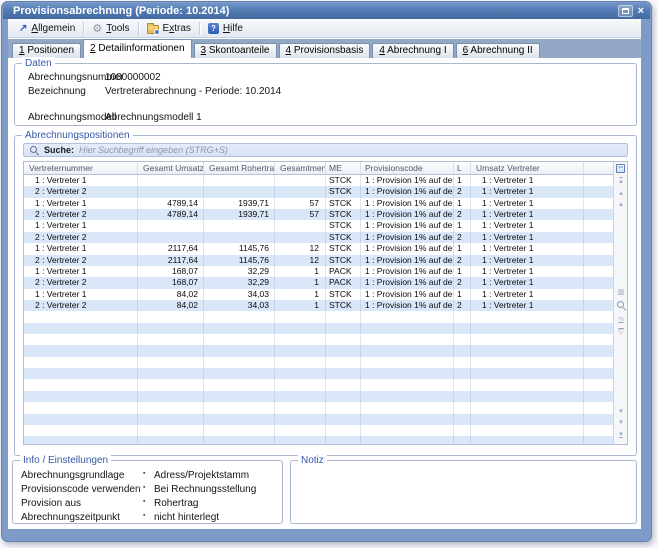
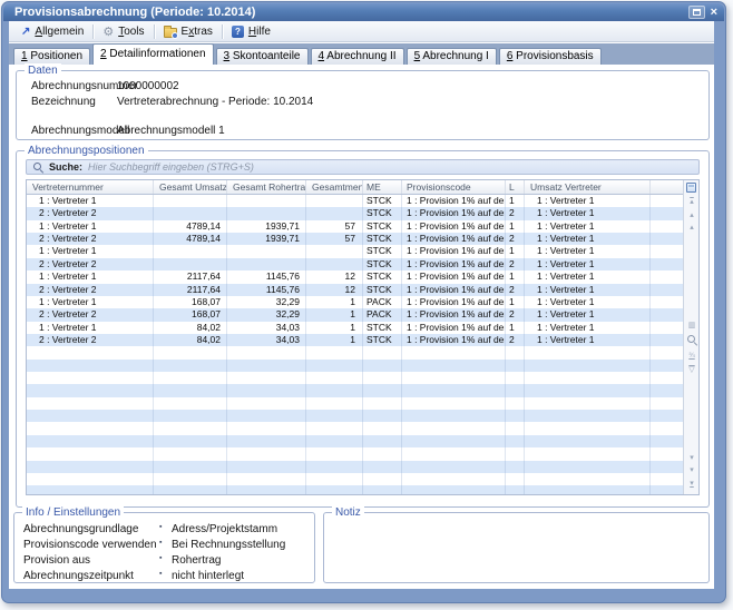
  Provisionsabrechnung (Periode: 10.2014)
  ×
  ↗
  Allgemein
  ⚙
  Tools
  Extras
  ?
  Hilfe
  1 Positionen
  2 Detailinformationen
  3 Skontoanteile
- 4 Provisionsbasis
+ 4 Abrechnung II
- 4 Abrechnung I
+ 5 Abrechnung I
- 6 Abrechnung II
+ 6 Provisionsbasis
  Daten
  Abrechnungsnummer
  1000000002
  Bezeichnung
  Vertreterabrechnung - Periode: 10.2014
  Abrechnungsmodell
  Abrechnungsmodell 1
  Abrechnungspositionen
  Suche:
  Hier Suchbegriff eingeben (STRG+S)
  Vertreternummer
  Gesamt Umsatz
  Gesamt Rohertra
  Gesamtmen
  ME
  Provisionscode
  L
  Umsatz Vertreter
  1 : Vertreter 1
  STCK
  1 : Provision 1% auf de
  1
  1 : Vertreter 1
  2 : Vertreter 2
  STCK
  1 : Provision 1% auf de
  2
  1 : Vertreter 1
  1 : Vertreter 1
  4789,14
  1939,71
  57
  STCK
  1 : Provision 1% auf de
  1
  1 : Vertreter 1
  2 : Vertreter 2
  4789,14
  1939,71
  57
  STCK
  1 : Provision 1% auf de
  2
  1 : Vertreter 1
  1 : Vertreter 1
  STCK
  1 : Provision 1% auf de
  1
  1 : Vertreter 1
  2 : Vertreter 2
  STCK
  1 : Provision 1% auf de
  2
  1 : Vertreter 1
  1 : Vertreter 1
  2117,64
  1145,76
  12
  STCK
  1 : Provision 1% auf de
  1
  1 : Vertreter 1
  2 : Vertreter 2
  2117,64
  1145,76
  12
  STCK
  1 : Provision 1% auf de
  2
  1 : Vertreter 1
  1 : Vertreter 1
  168,07
  32,29
  1
  PACK
  1 : Provision 1% auf de
  1
  1 : Vertreter 1
  2 : Vertreter 2
  168,07
  32,29
  1
  PACK
  1 : Provision 1% auf de
  2
  1 : Vertreter 1
  1 : Vertreter 1
  84,02
  34,03
  1
  STCK
  1 : Provision 1% auf de
  1
  1 : Vertreter 1
  2 : Vertreter 2
  84,02
  34,03
  1
  STCK
  1 : Provision 1% auf de
  2
  1 : Vertreter 1
  Info / Einstellungen
  Abrechnungsgrundlage
  Adress/Projektstamm
  Provisionscode verwenden
  Bei Rechnungsstellung
  Provision aus
  Rohertrag
  Abrechnungszeitpunkt
  nicht hinterlegt
  Notiz
